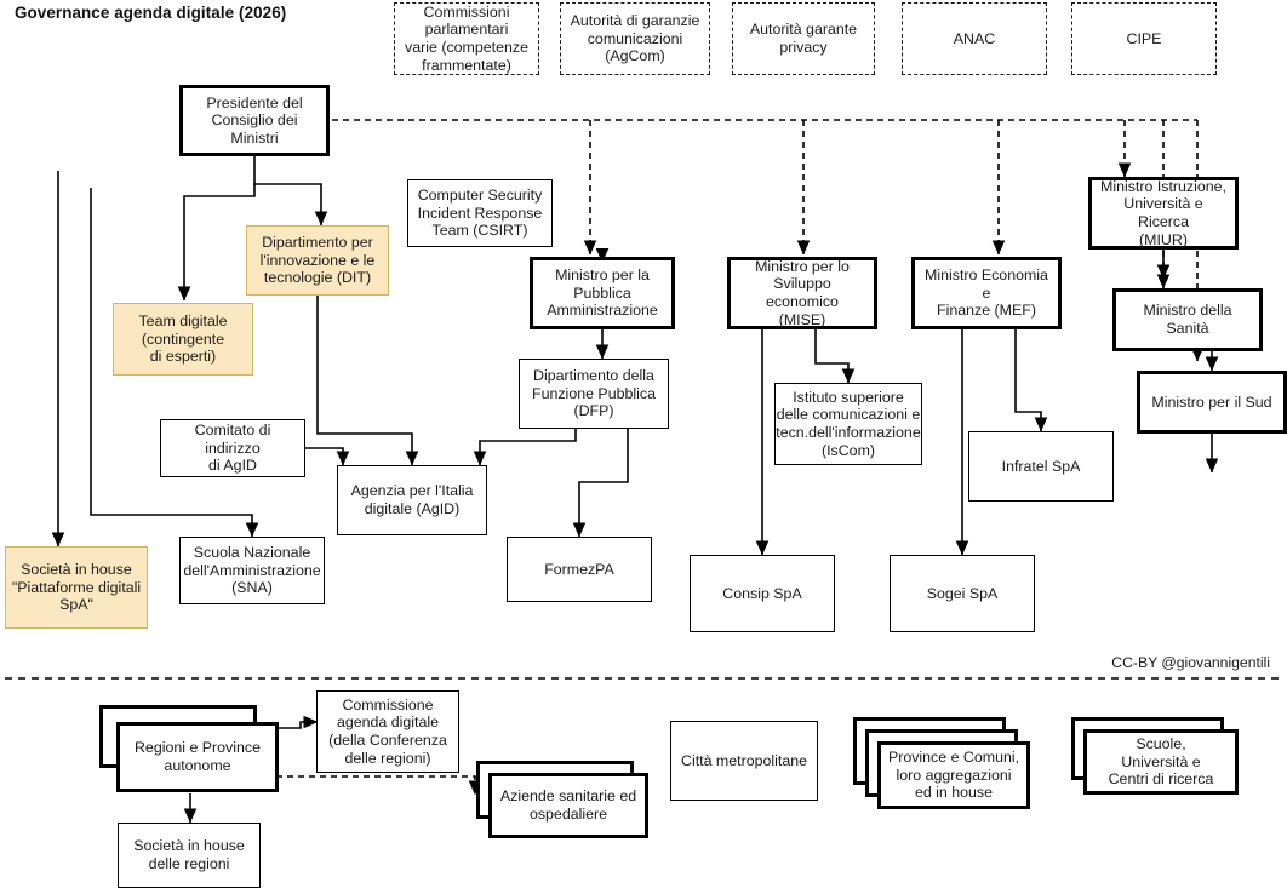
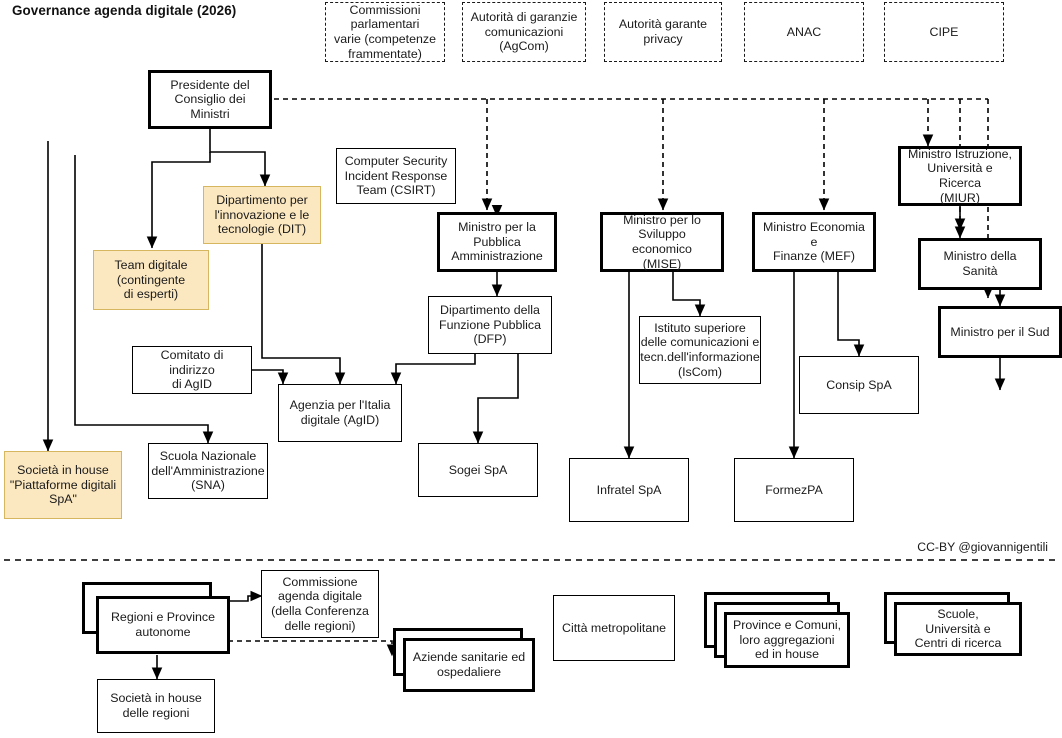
  Governance agenda digitale (2026)
  CC-BY @giovannigentili
  Commissioni
  parlamentari
  varie (competenze
  frammentate)
  Autorità di garanzie
  comunicazioni
  (AgCom)
  Autorità garante
  privacy
  ANAC
  CIPE
  Presidente del
  Consiglio dei Ministri
  Dipartimento per
  l'innovazione e le
  tecnologie (DIT)
  Team digitale
  (contingente
  di esperti)
  Computer Security
  Incident Response
  Team (CSIRT)
  Comitato di indirizzo
  di AgID
  Agenzia per l'Italia
  digitale (AgID)
  Scuola Nazionale
  dell'Amministrazione
  (SNA)
  Società in house
  "Piattaforme digitali
  SpA"
  Ministro per la
  Pubblica
  Amministrazione
  Dipartimento della
  Funzione Pubblica
  (DFP)
- FormezPA
+ Sogei SpA
  Ministro per lo
  Sviluppo economico
  (MISE)
  Istituto superiore
  delle comunicazioni e
  tecn.dell'informazione
  (IsCom)
- Consip SpA
+ Infratel SpA
  Ministro Economia e
  Finanze (MEF)
- Infratel SpA
+ Consip SpA
- Sogei SpA
+ FormezPA
  Ministro Istruzione,
  Università e Ricerca
  (MIUR)
  Ministro della Sanità
  Ministro per il Sud
  Regioni e Province
  autonome
  Commissione
  agenda digitale
  (della Conferenza
  delle regioni)
  Società in house
  delle regioni
  Aziende sanitarie ed
  ospedaliere
  Città metropolitane
  Province e Comuni,
  loro aggregazioni
  ed in house
  Scuole,
  Università e
  Centri di ricerca
